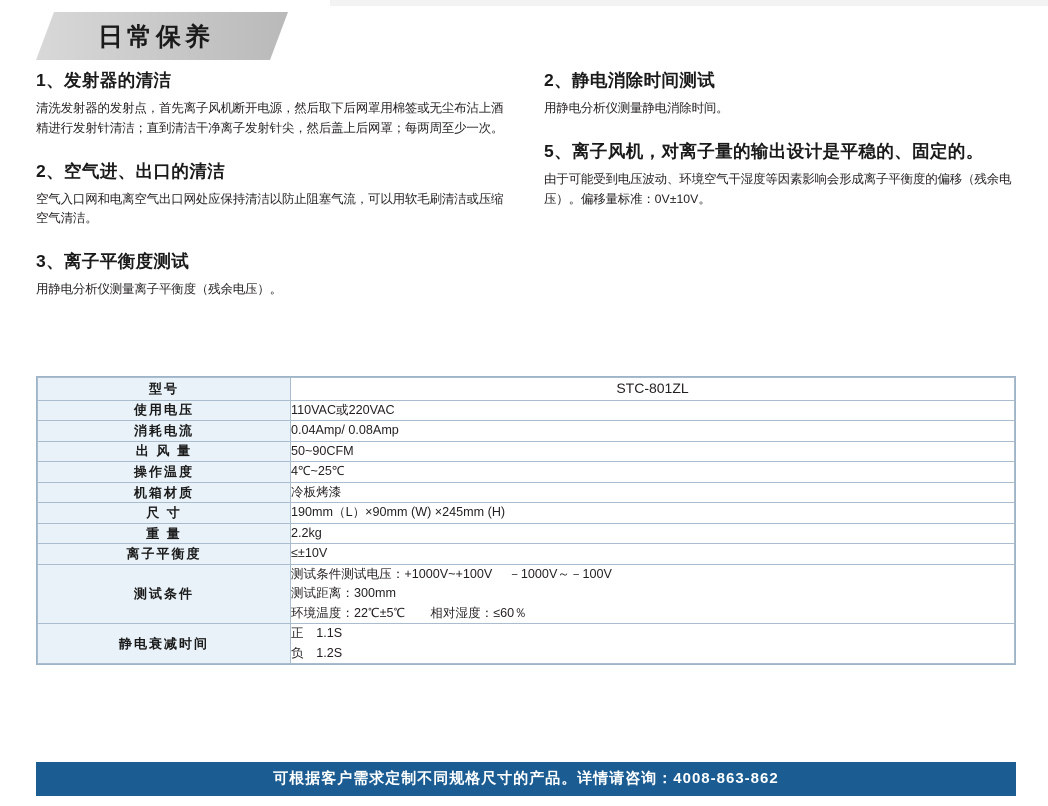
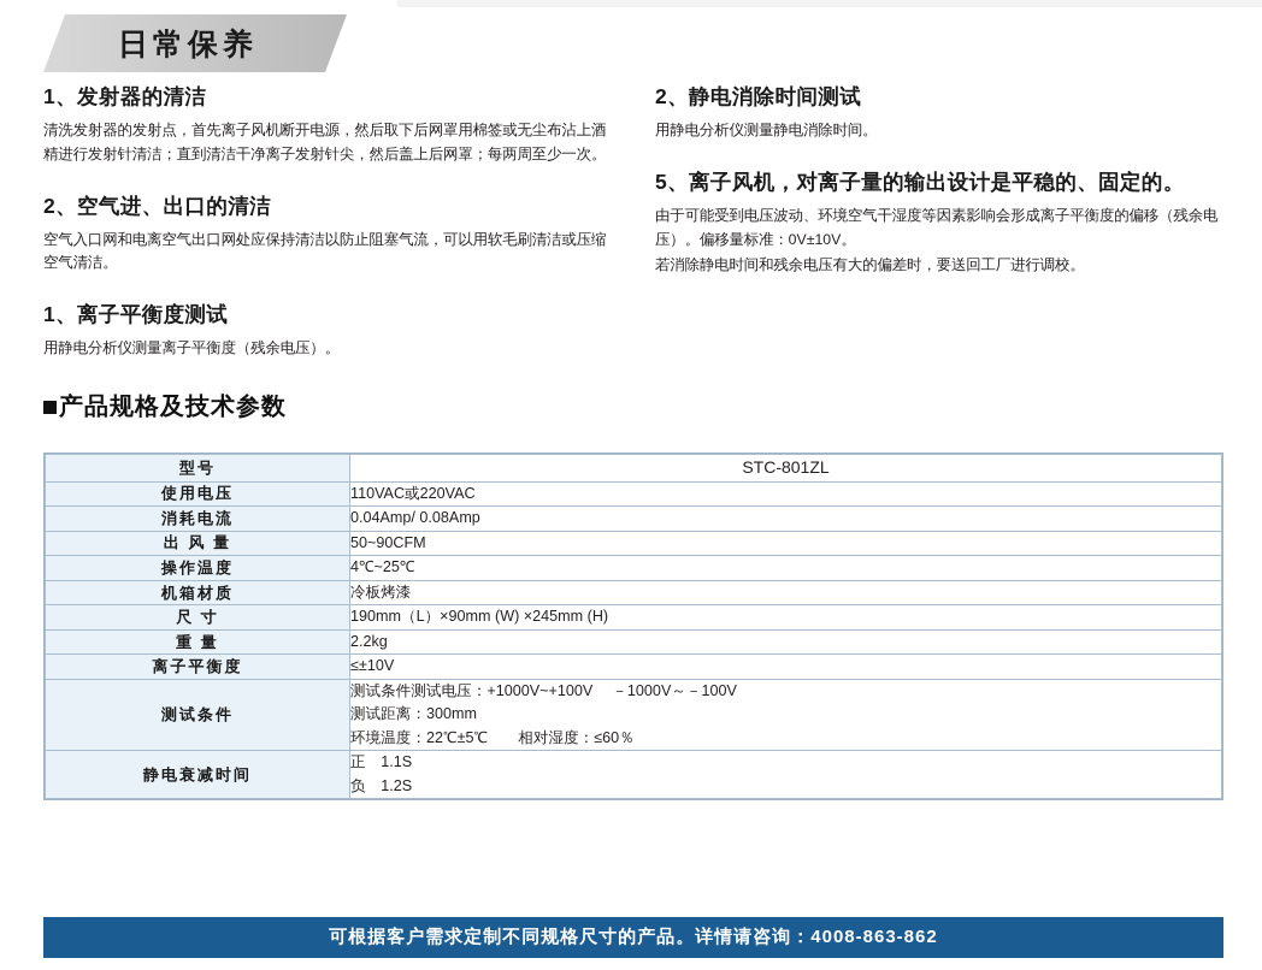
  日常保养
  1、发射器的清洁
  清洗发射器的发射点，首先离子风机断开电源，然后取下后网罩用棉签或无尘布沾上酒精进行发射针清洁；直到清洁干净离子发射针尖，然后盖上后网罩；每两周至少一次。
  2、空气进、出口的清洁
  空气入口网和电离空气出口网处应保持清洁以防止阻塞气流，可以用软毛刷清洁或压缩空气清洁。
- 3、离子平衡度测试
+ 1、离子平衡度测试
  用静电分析仪测量离子平衡度（残余电压）。
  2、静电消除时间测试
  用静电分析仪测量静电消除时间。
  5、离子风机，对离子量的输出设计是平稳的、固定的。
  由于可能受到电压波动、环境空气干湿度等因素影响会形成离子平衡度的偏移（残余电压）。偏移量标准：0V±10V。
+ 若消除静电时间和残余电压有大的偏差时，要送回工厂进行调校。
+ 产品规格及技术参数
  型号	STC-801ZL
  使用电压	110VAC或220VAC
  消耗电流	0.04Amp/ 0.08Amp
  出 风 量	50~90CFM
  操作温度	4℃~25℃
  机箱材质	冷板烤漆
  尺 寸	190mm（L）×90mm (W) ×245mm (H)
  重 量	2.2kg
  离子平衡度	≤±10V
  测试条件	测试条件测试电压：+1000V~+100V －1000V～－100V测试距离：300mm环境温度：22℃±5℃ 相对湿度：≤60％
  静电衰减时间	正 1.1S负 1.2S
  可根据客户需求定制不同规格尺寸的产品。详情请咨询：4008-863-862
